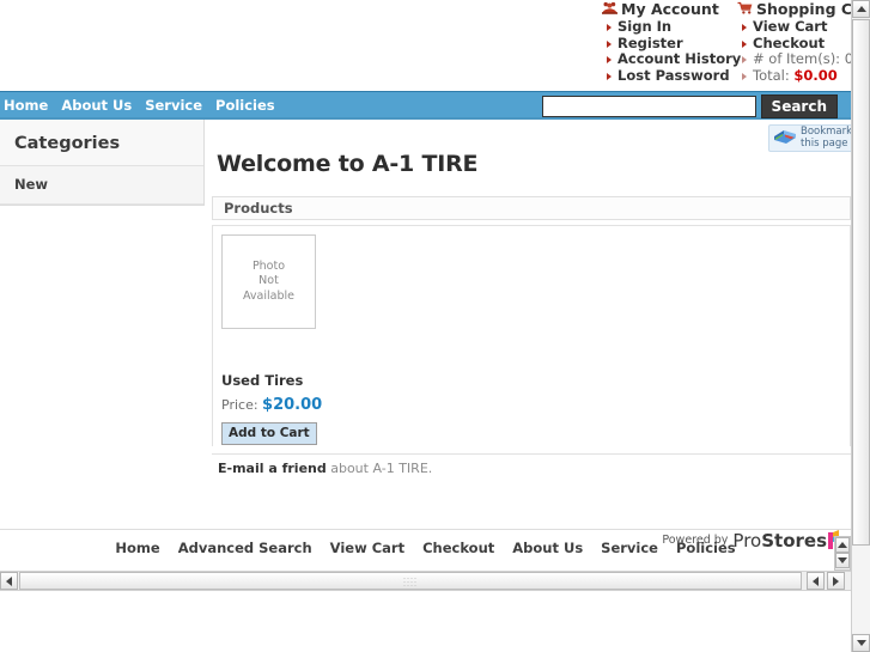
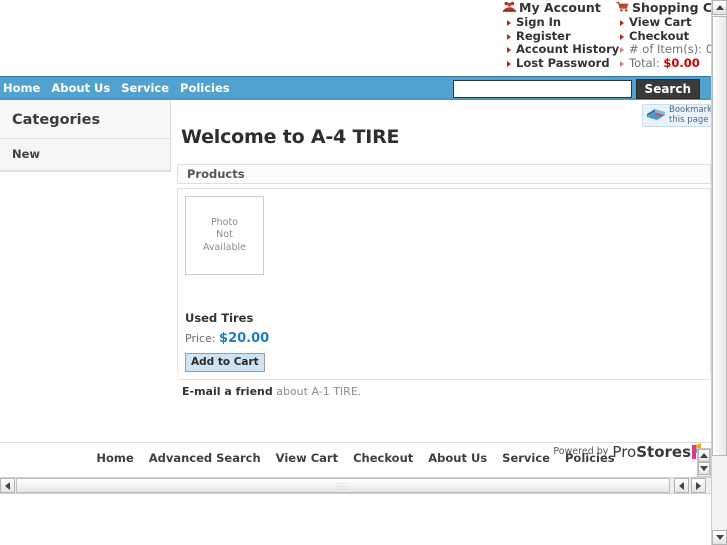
  My Account
  Sign In
  Register
  Account History
  Lost Password
  Shopping C
  View Cart
  Checkout
  # of Item(s): 0
  Total: $0.00
  Home
  About Us
  Service
  Policies
  Search
  Categories
  New
  Bookmark
  this page
- Welcome to A-1 TIRE
+ Welcome to A-4 TIRE
  Products
  Photo
  Not
  Available
  Used Tires
  Price: $20.00
  Add to Cart
  E-mail a friend about A-1 TIRE.
  Home
  Advanced Search
  View Cart
  Checkout
  About Us
  Service
  Policies
  Powered by
  ProStores
